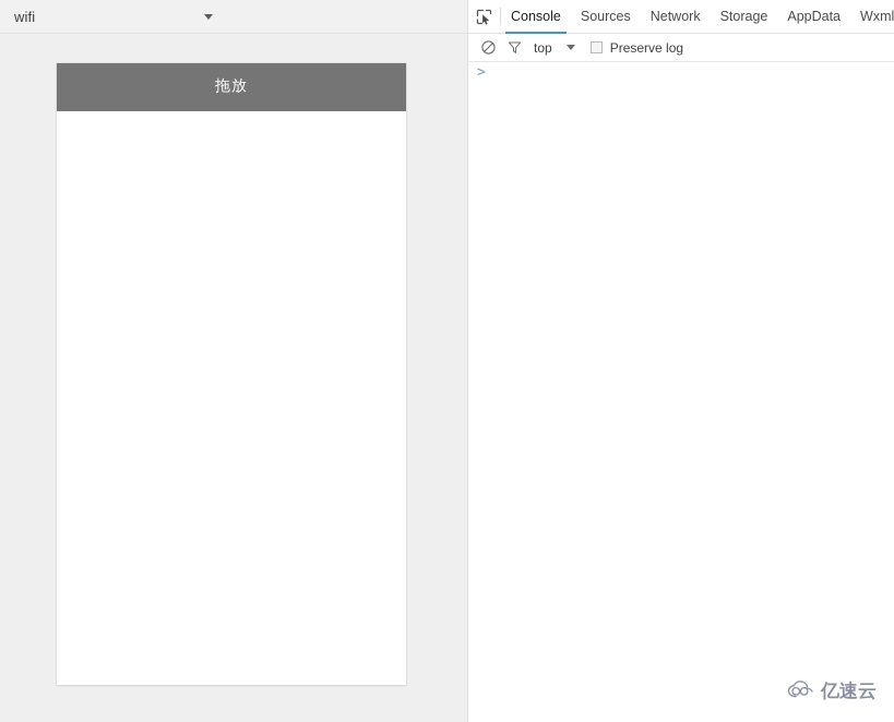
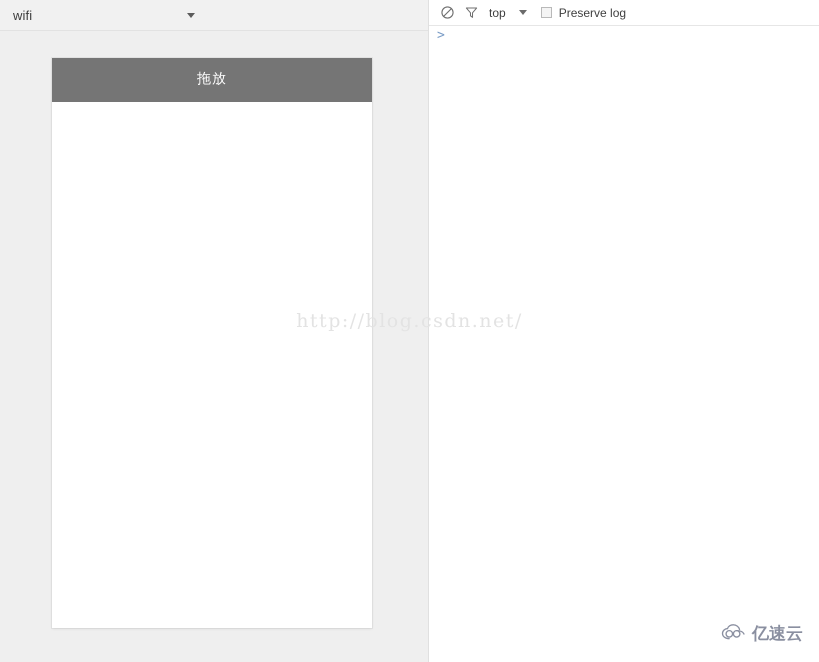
  wifi
  拖放
- Console
- Sources
- Network
- Storage
- AppData
- Wxml
  top
  Preserve log
  >
+ http://blog.csdn.net/
  亿速云
